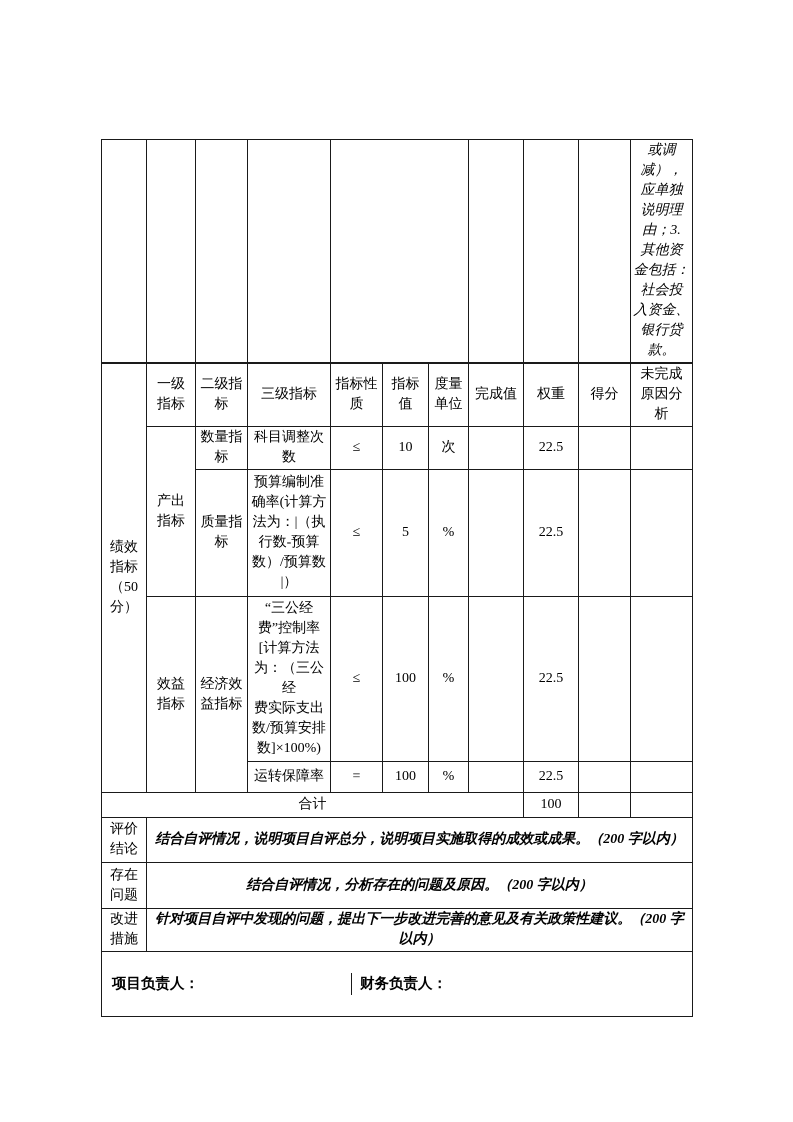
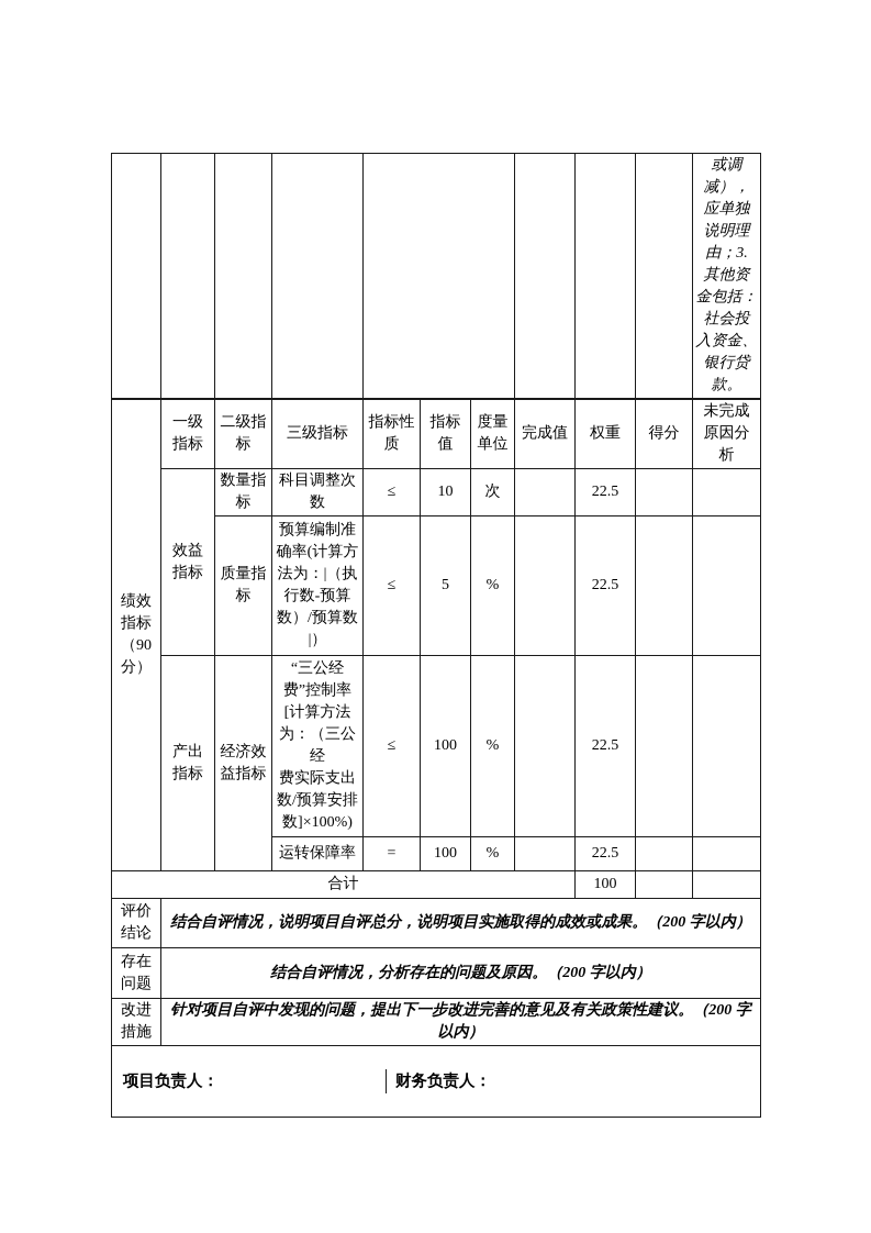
  								或调减）， 应单独 说明理 由；3. 其他资 金包括： 社会投 入资金、 银行贷 款。
- 绩效 指标 （50 分）	一级 指标	二级指 标	三级指标	指标性 质	指标 值	度量 单位	完成值	权重	得分	未完成 原因分 析
+ 绩效 指标 （90 分）	一级 指标	二级指 标	三级指标	指标性 质	指标 值	度量 单位	完成值	权重	得分	未完成 原因分 析
- 产出 指标	数量指 标	科目调整次 数	≤	10	次		22.5
+ 效益 指标	数量指 标	科目调整次 数	≤	10	次		22.5
  质量指 标	预算编制准 确率(计算方 法为：|（执 行数-预算 数）/预算数 |）	≤	5	%		22.5
- 效益 指标	经济效 益指标	“三公经 费”控制率 [计算方法 为：（三公经 费实际支出 数/预算安排 数]×100%)	≤	100	%		22.5
+ 产出 指标	经济效 益指标	“三公经 费”控制率 [计算方法 为：（三公经 费实际支出 数/预算安排 数]×100%)	≤	100	%		22.5
  运转保障率	=	100	%		22.5
  合计	100
  评价 结论	结合自评情况，说明项目自评总分，说明项目实施取得的成效或成果。（200 字以内）
  存在 问题	结合自评情况，分析存在的问题及原因。（200 字以内）
  改进 措施	针对项目自评中发现的问题，提出下一步改进完善的意见及有关政策性建议。（200 字以内）
  项目负责人： 财务负责人：
